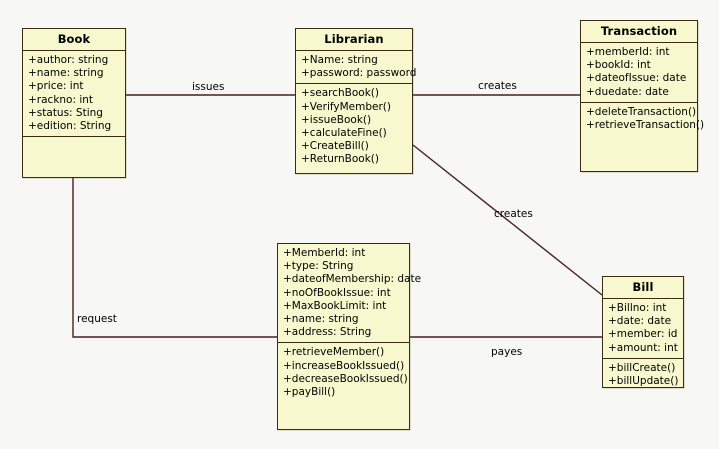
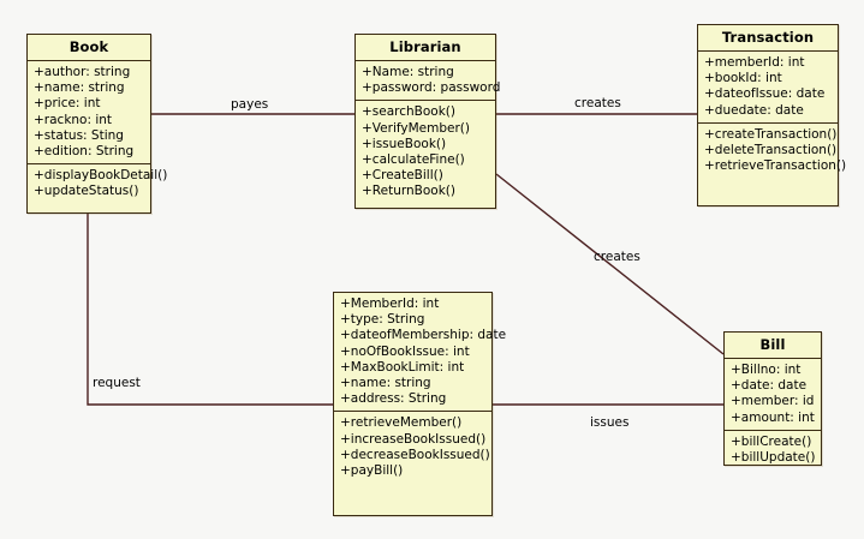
  Book
  +author: string
  +name: string
  +price: int
  +rackno: int
  +status: Sting
  +edition: String
+ +displayBookDetail()
+ +updateStatus()
  Librarian
  +Name: string
  +password: password
  +searchBook()
  +VerifyMember()
  +issueBook()
  +calculateFine()
  +CreateBill()
  +ReturnBook()
  Transaction
  +memberId: int
  +bookId: int
  +dateofIssue: date
  +duedate: date
+ +createTransaction()
  +deleteTransaction()
  +retrieveTransaction()
  +MemberId: int
  +type: String
  +dateofMembership: date
  +noOfBookIssue: int
  +MaxBookLimit: int
  +name: string
  +address: String
  +retrieveMember()
  +increaseBookIssued()
  +decreaseBookIssued()
  +payBill()
  Bill
  +Billno: int
  +date: date
  +member: id
  +amount: int
  +billCreate()
  +billUpdate()
- issues
+ payes
  creates
  creates
  request
- payes
+ issues
